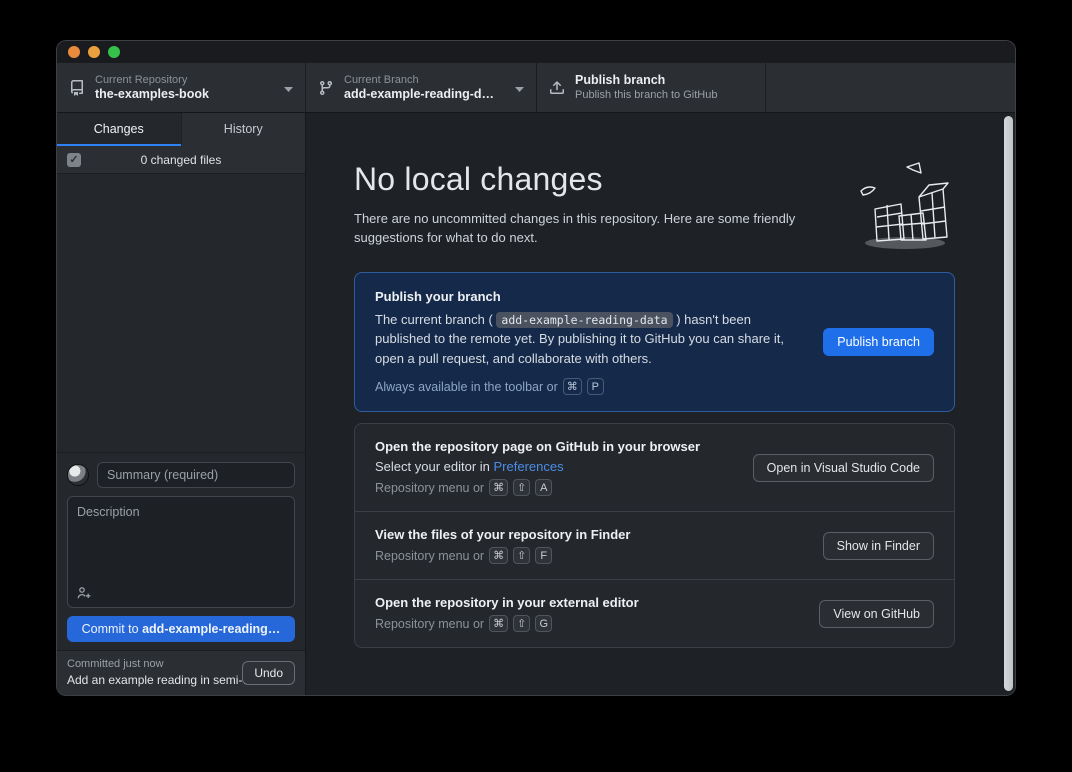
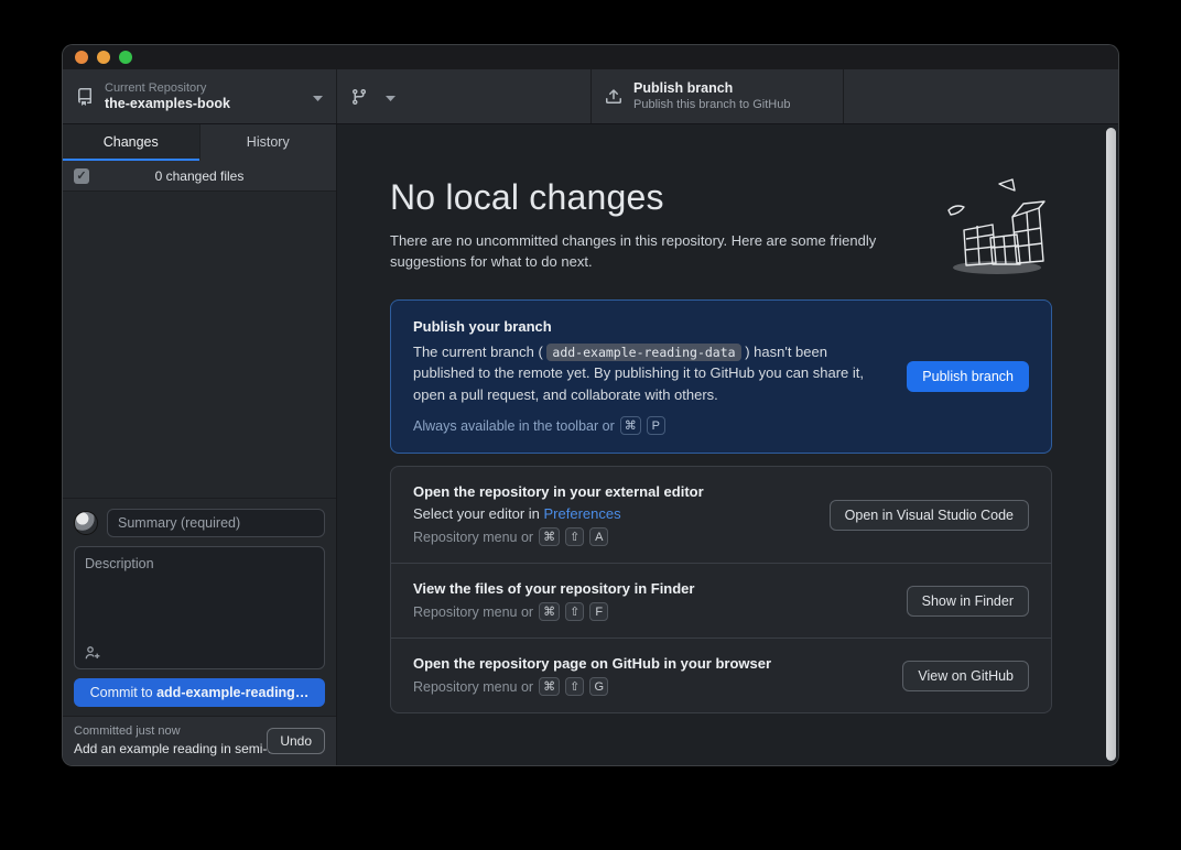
  Current Repository
  the-examples-book
- Current Branch
- add-example-reading-d…
  Publish branch
  Publish this branch to GitHub
  Changes
  History
  ✓
  0 changed files
  Summary (required)
  Description
  Commit to add-example-reading…
  Committed just now
  Add an example reading in semi-
  Undo
  No local changes
  There are no uncommitted changes in this repository. Here are some friendly suggestions for what to do next.
  Publish your branch
  The current branch ( add-example-reading-data ) hasn't been published to the remote yet. By publishing it to GitHub you can share it, open a pull request, and collaborate with others.
  Always available in the toolbar or
  ⌘
  P
  Publish branch
- Open the repository page on GitHub in your browser
+ Open the repository in your external editor
  Select your editor in Preferences
  Repository menu or
  ⌘
  ⇧
  A
  Open in Visual Studio Code
  View the files of your repository in Finder
  Repository menu or
  ⌘
  ⇧
  F
  Show in Finder
- Open the repository in your external editor
+ Open the repository page on GitHub in your browser
  Repository menu or
  ⌘
  ⇧
  G
  View on GitHub
